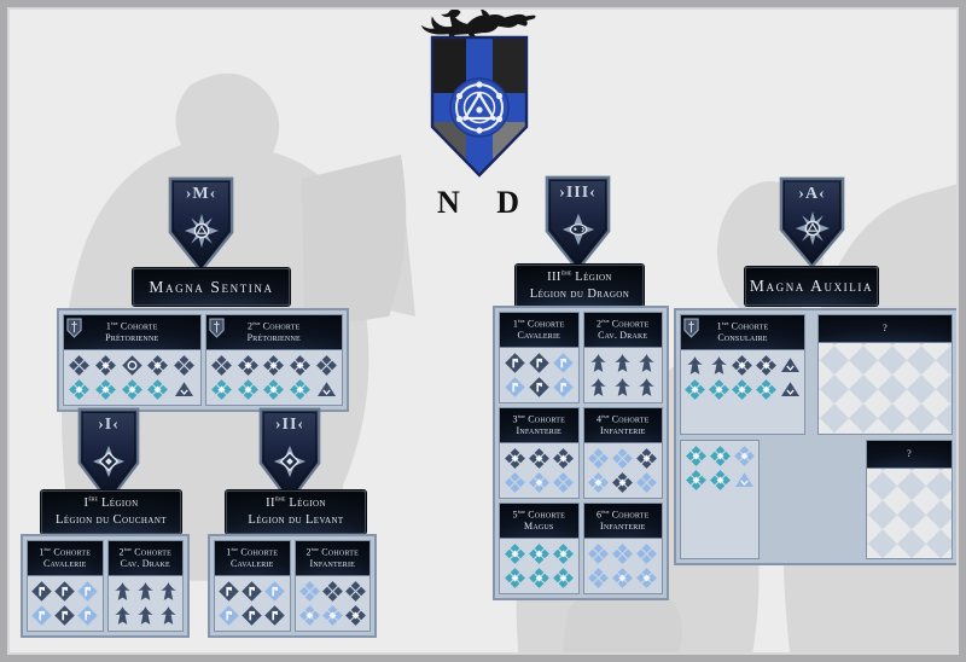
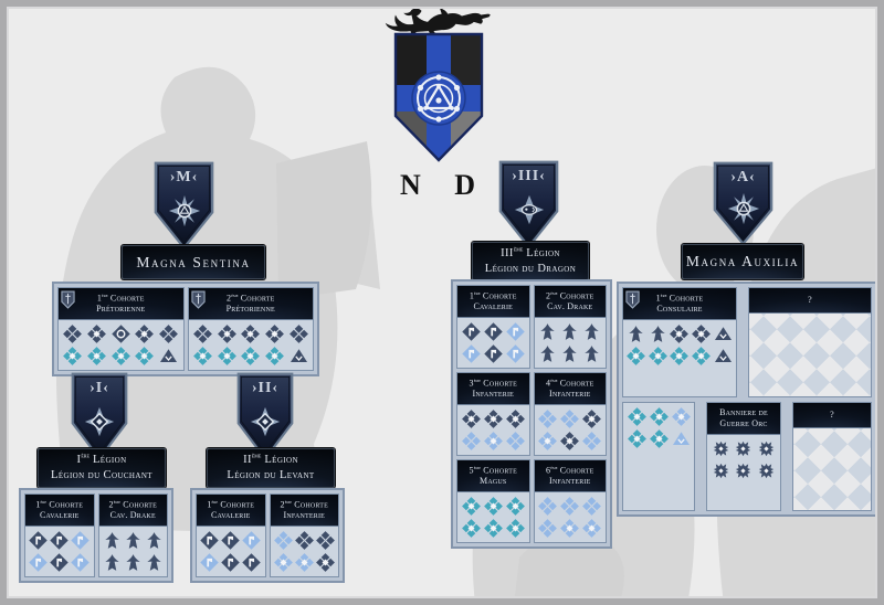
  N D
  ›M‹
  Magna Sentina
  1 Cohorte
  Prétorienne
  2 Cohorte
  Prétorienne
  ›I‹
  I Légion
  Légion du Couchant
  1 Cohorte
  Cavalerie
  2 Cohorte
  Cav. Drake
  ›II‹
  II Légion
  Légion du Levant
  1 Cohorte
  Cavalerie
  2 Cohorte
  Infanterie
  ›III‹
  III Légion
  Légion du Dragon
  1 Cohorte
  Cavalerie
  2 Cohorte
  Cav. Drake
  3 Cohorte
  Infanterie
  4 Cohorte
  Infanterie
  5 Cohorte
  Magus
  6 Cohorte
  Infanterie
  ›A‹
  Magna Auxilia
  1 Cohorte
  Consulaire
  ?
+ Banniere de
+ Guerre Orc
  ?
